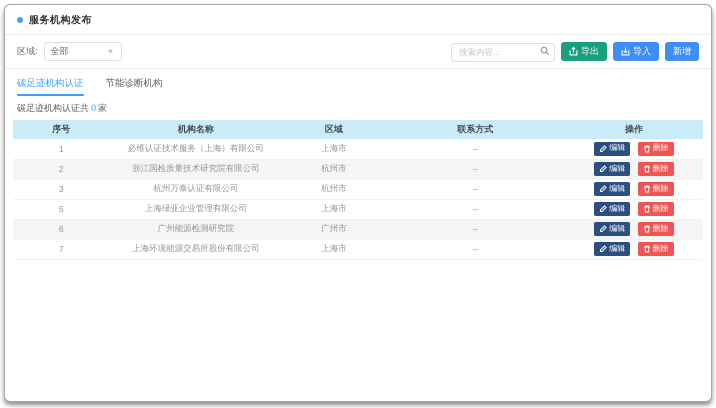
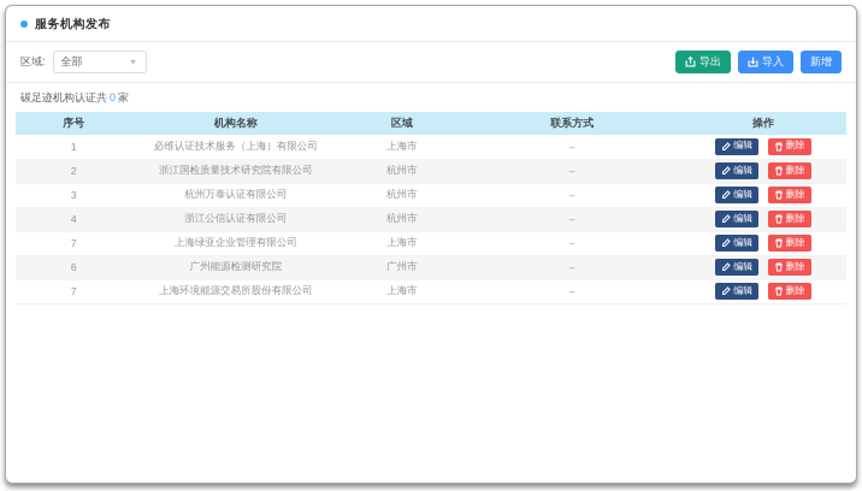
  服务机构发布
  区域:
  全部
- 搜索内容...
  导出
  导入
  新增
- 碳足迹机构认证
- 节能诊断机构
  碳足迹机构认证共 0 家
  序号	机构名称	区域	联系方式	操作
  1	必维认证技术服务（上海）有限公司	上海市	–	编辑 删除
  2	浙江国检质量技术研究院有限公司	杭州市	–	编辑 删除
  3	杭州万泰认证有限公司	杭州市	–	编辑 删除
+ 4	浙江公信认证有限公司	杭州市	–	编辑 删除
- 5	上海绿亚企业管理有限公司	上海市	–	编辑 删除
+ 7	上海绿亚企业管理有限公司	上海市	–	编辑 删除
  6	广州能源检测研究院	广州市	–	编辑 删除
  7	上海环境能源交易所股份有限公司	上海市	–	编辑 删除
